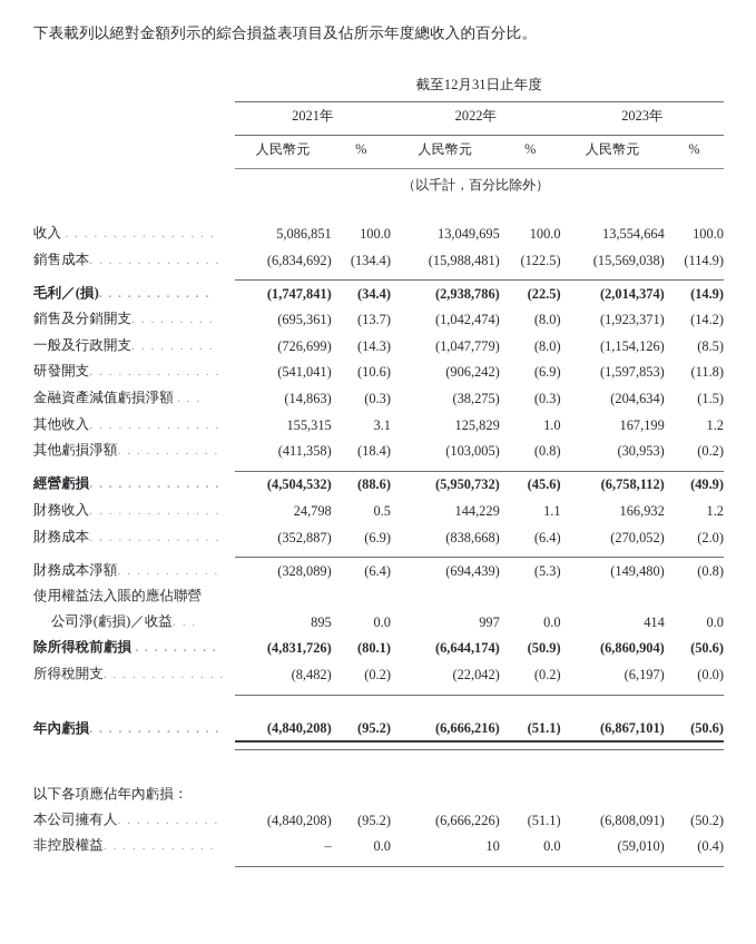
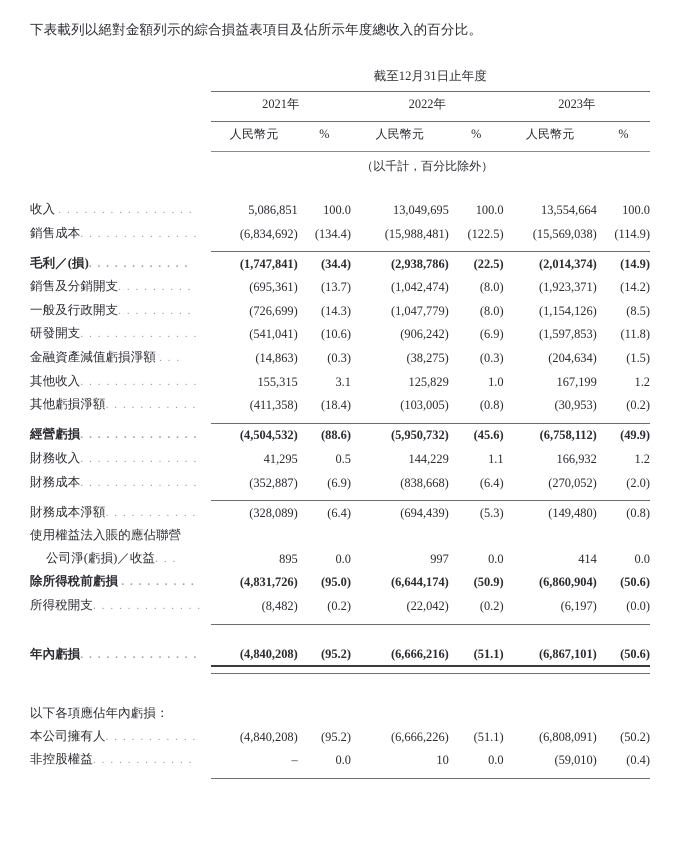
  下表載列以絕對金額列示的綜合損益表項目及佔所示年度總收入的百分比。
  	截至12月31日止年度
  	2021年	2022年	2023年
  	人民幣元	%	人民幣元	%	人民幣元	%
  		（以千計，百分比除外）
  收入 . . . . . . . . . . . . . . . .	5,086,851	100.0	13,049,695	100.0	13,554,664	100.0
  銷售成本. . . . . . . . . . . . . .	(6,834,692)	(134.4)	(15,988,481)	(122.5)	(15,569,038)	(114.9)
  毛利／(損). . . . . . . . . . . .	(1,747,841)	(34.4)	(2,938,786)	(22.5)	(2,014,374)	(14.9)
  銷售及分銷開支. . . . . . . . .	(695,361)	(13.7)	(1,042,474)	(8.0)	(1,923,371)	(14.2)
  一般及行政開支. . . . . . . . .	(726,699)	(14.3)	(1,047,779)	(8.0)	(1,154,126)	(8.5)
  研發開支. . . . . . . . . . . . . .	(541,041)	(10.6)	(906,242)	(6.9)	(1,597,853)	(11.8)
  金融資產減值虧損淨額 . . .	(14,863)	(0.3)	(38,275)	(0.3)	(204,634)	(1.5)
  其他收入. . . . . . . . . . . . . .	155,315	3.1	125,829	1.0	167,199	1.2
  其他虧損淨額. . . . . . . . . . .	(411,358)	(18.4)	(103,005)	(0.8)	(30,953)	(0.2)
  經營虧損. . . . . . . . . . . . . .	(4,504,532)	(88.6)	(5,950,732)	(45.6)	(6,758,112)	(49.9)
- 財務收入. . . . . . . . . . . . . .	24,798	0.5	144,229	1.1	166,932	1.2
+ 財務收入. . . . . . . . . . . . . .	41,295	0.5	144,229	1.1	166,932	1.2
  財務成本. . . . . . . . . . . . . .	(352,887)	(6.9)	(838,668)	(6.4)	(270,052)	(2.0)
  財務成本淨額. . . . . . . . . . .	(328,089)	(6.4)	(694,439)	(5.3)	(149,480)	(0.8)
  使用權益法入賬的應佔聯營
  公司淨(虧損)／收益. . .	895	0.0	997	0.0	414	0.0
- 除所得稅前虧損 . . . . . . . . .	(4,831,726)	(80.1)	(6,644,174)	(50.9)	(6,860,904)	(50.6)
+ 除所得稅前虧損 . . . . . . . . .	(4,831,726)	(95.0)	(6,644,174)	(50.9)	(6,860,904)	(50.6)
  所得稅開支. . . . . . . . . . . . .	(8,482)	(0.2)	(22,042)	(0.2)	(6,197)	(0.0)
  年內虧損. . . . . . . . . . . . . .	(4,840,208)	(95.2)	(6,666,216)	(51.1)	(6,867,101)	(50.6)
  以下各項應佔年內虧損：
  本公司擁有人. . . . . . . . . . .	(4,840,208)	(95.2)	(6,666,226)	(51.1)	(6,808,091)	(50.2)
  非控股權益. . . . . . . . . . . .	–	0.0	10	0.0	(59,010)	(0.4)
